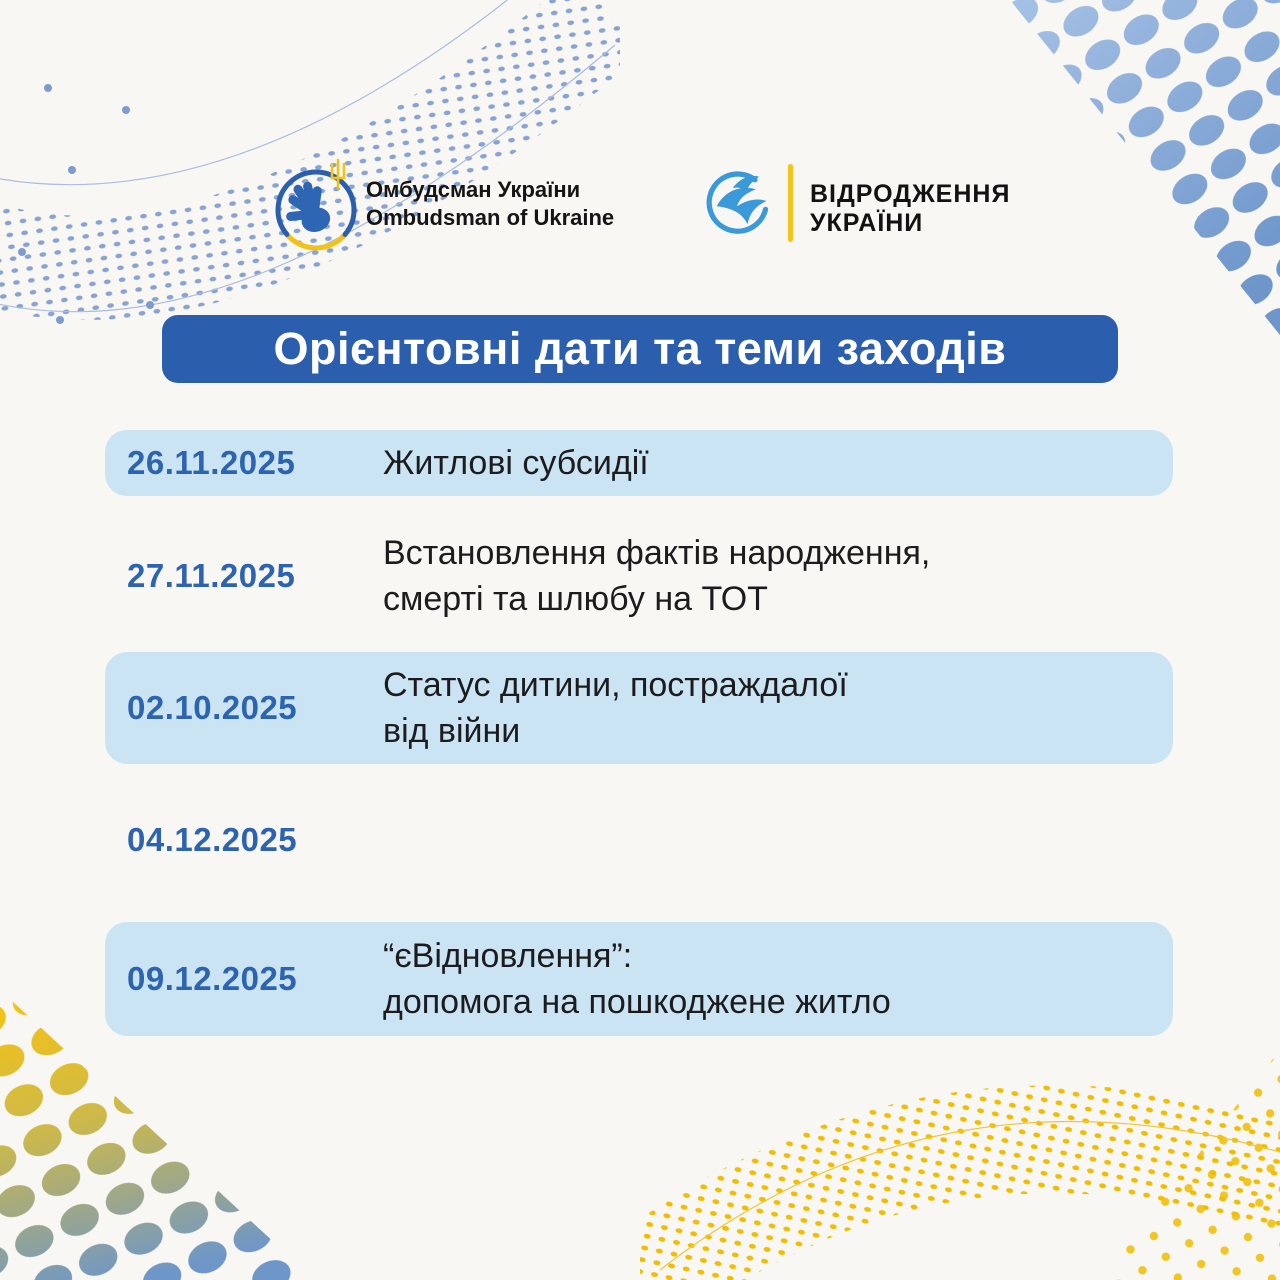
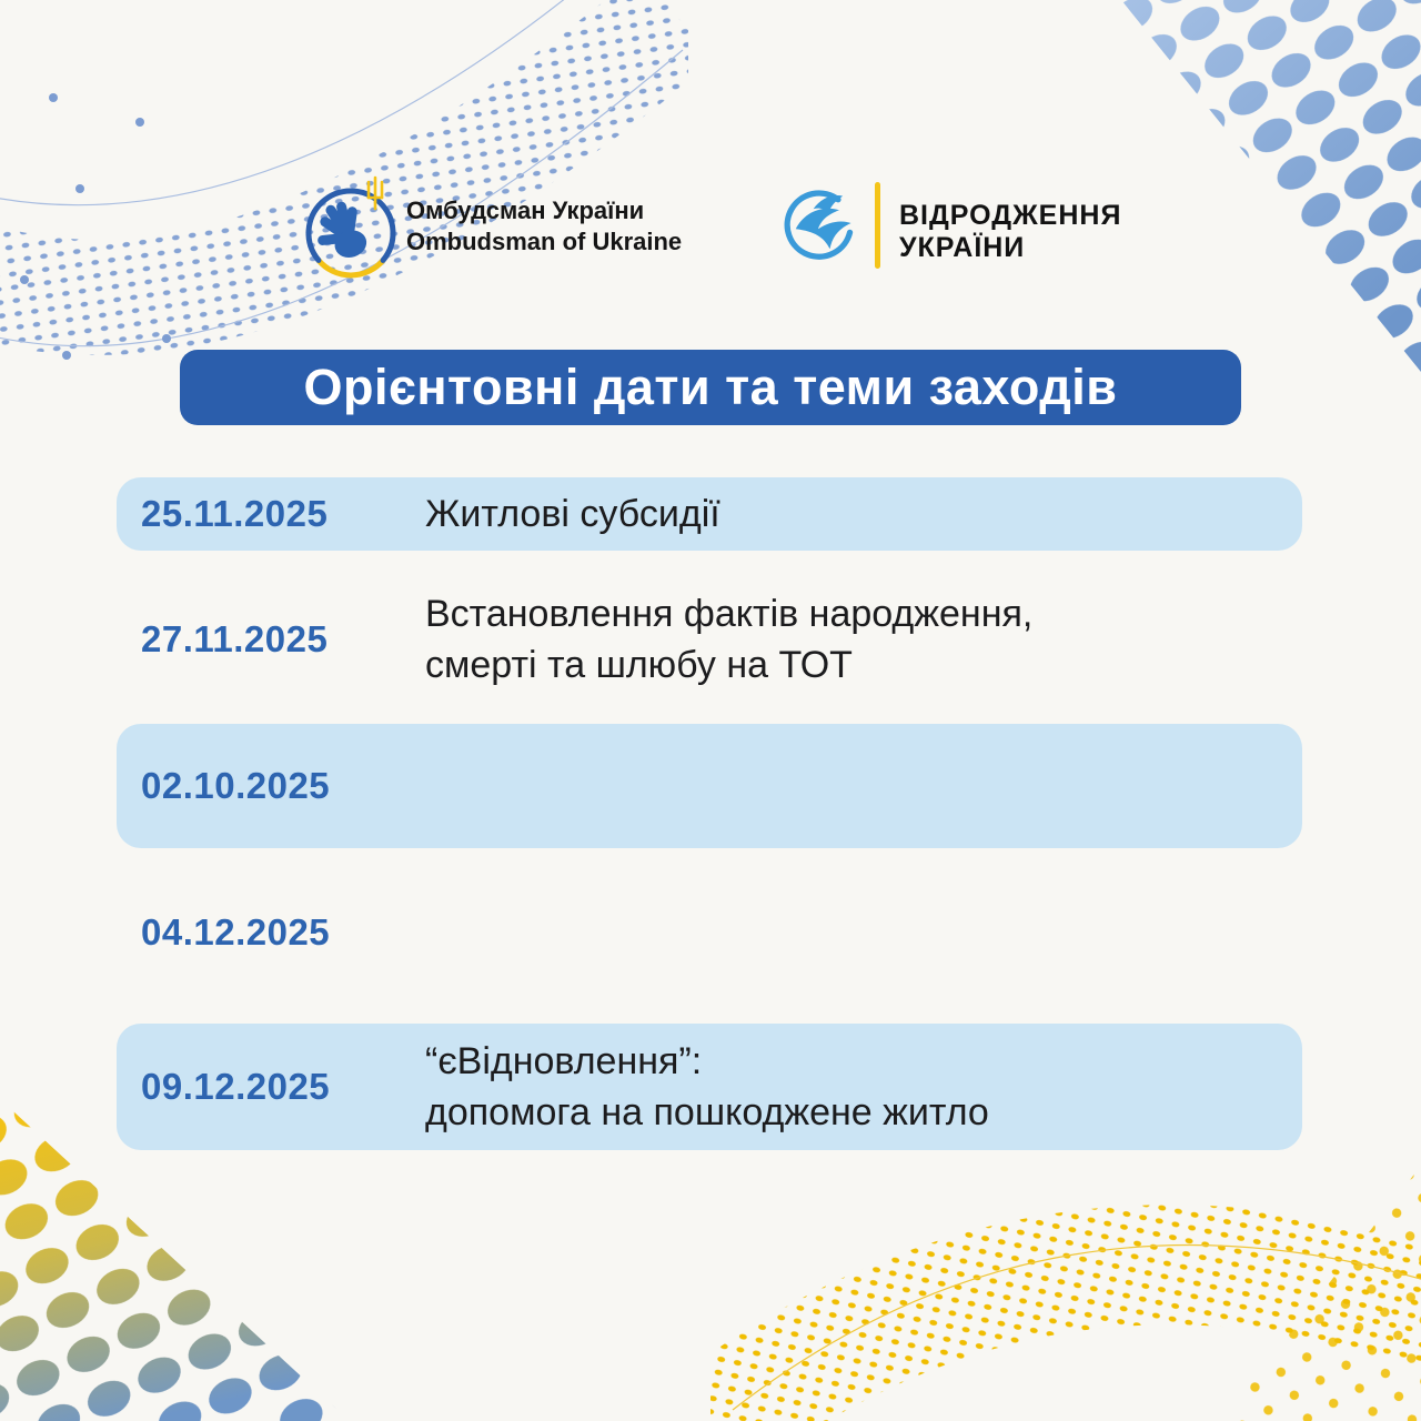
  Омбудсман України
  Ombudsman of Ukraine
  ВІДРОДЖЕННЯ
  УКРАЇНИ
  Орієнтовні дати та теми заходів
- 26.11.2025
+ 25.11.2025
  Житлові субсидії
  27.11.2025
  Встановлення фактів народження,
  смерті та шлюбу на ТОТ
  02.10.2025
- Статус дитини, постраждалої
- від війни
  04.12.2025
  09.12.2025
  “єВідновлення”:
  допомога на пошкоджене житло
